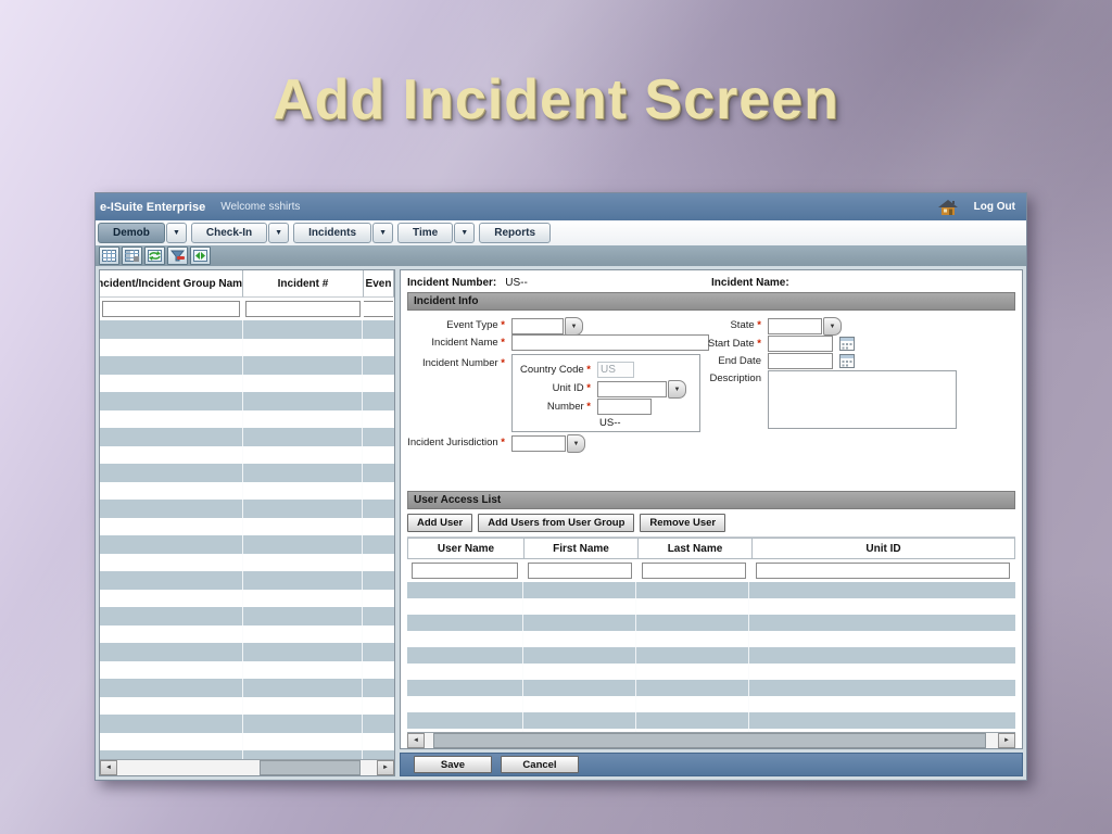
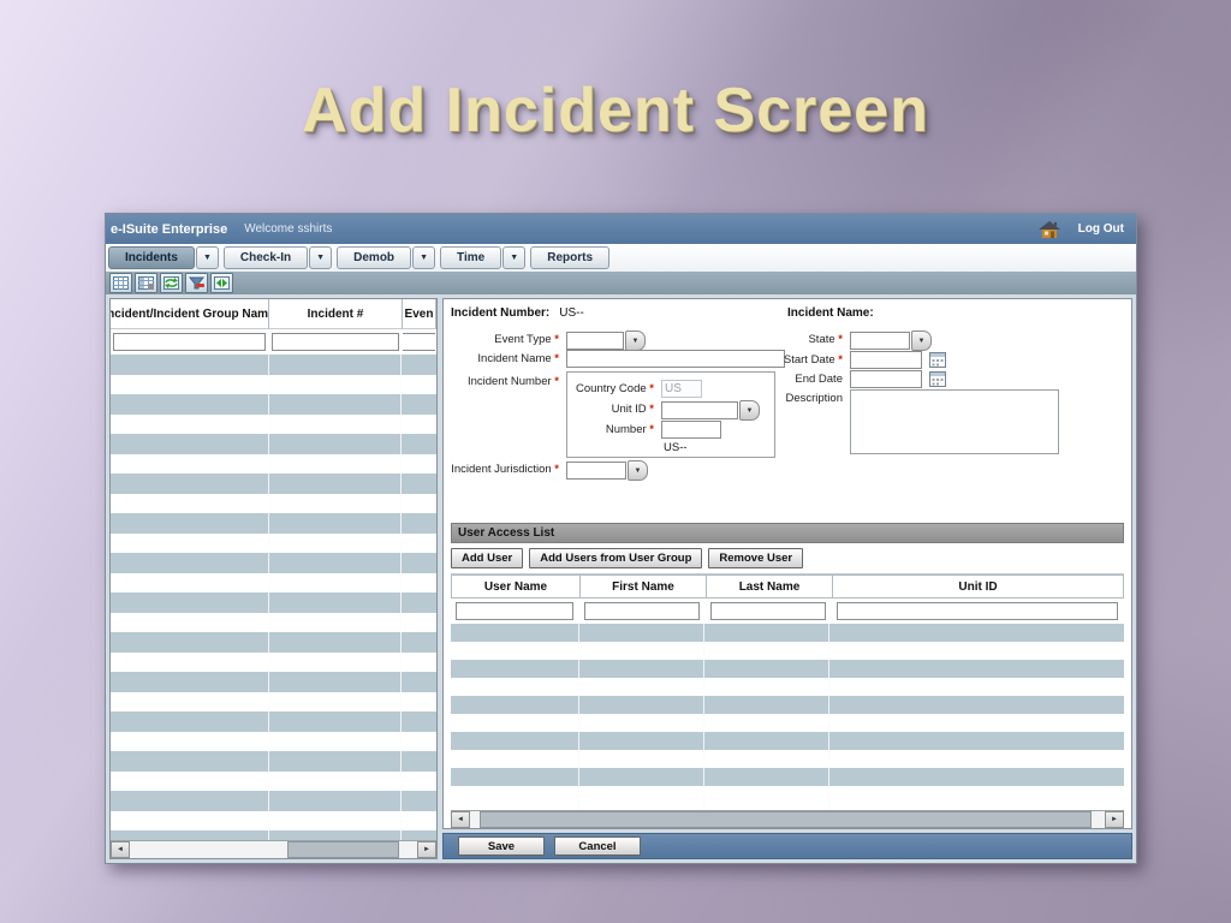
  Add Incident Screen
  e-ISuite Enterprise
  Welcome sshirts
  Log Out
- Demob
+ Incidents
  Check-In
- Incidents
+ Demob
  Time
  Reports
  ncident/Incident Group Nam
  Incident #
  Even
  Incident Number:
  US--
  Incident Name:
- Incident Info
  Event Type *
  Incident Name *
  Incident Number *
  Country Code *
  US
  Unit ID *
  Number *
  US--
  Incident Jurisdiction *
  State *
  Start Date *
  End Date
  Description
  User Access List
  Add User
  Add Users from User Group
  Remove User
  User Name
  First Name
  Last Name
  Unit ID
  Save
  Cancel
